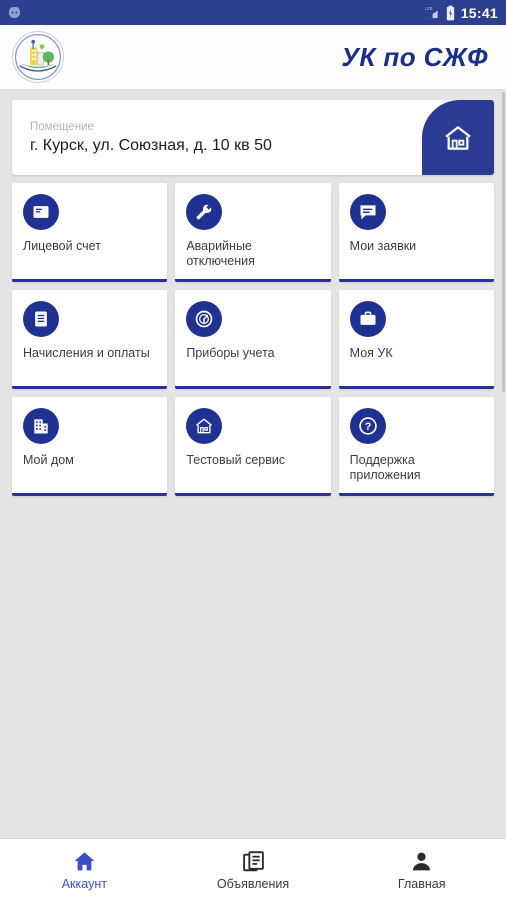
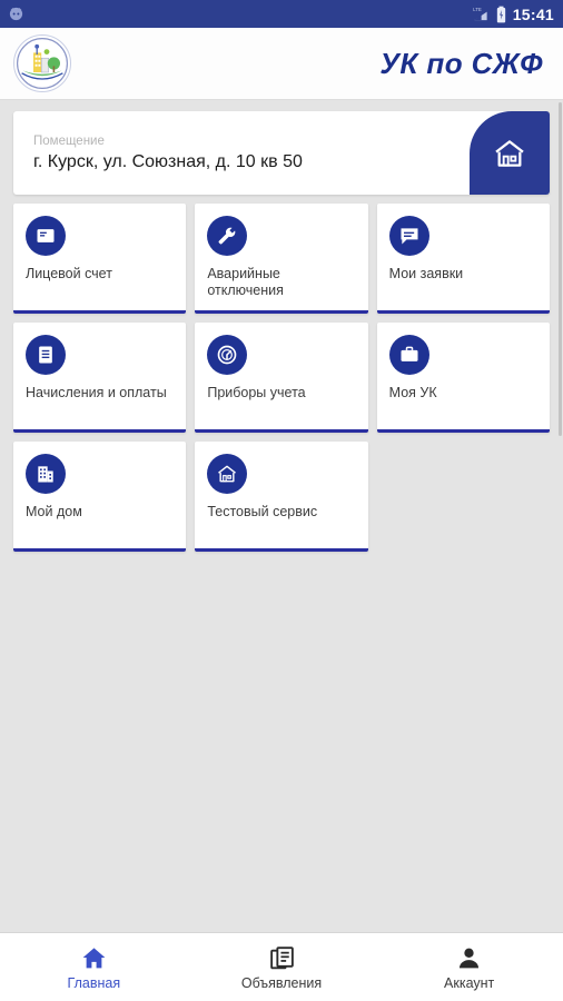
  15:41
  УК по СЖФ
  Помещение
  г. Курск, ул. Союзная, д. 10 кв 50
  Лицевой счет
  Аварийные отключения
  Мои заявки
  Начисления и оплаты
  Приборы учета
  Моя УК
  Мой дом
  Тестовый сервис
- ?
- Поддержка приложения
- Аккаунт
+ Главная
  Объявления
- Главная
+ Аккаунт
